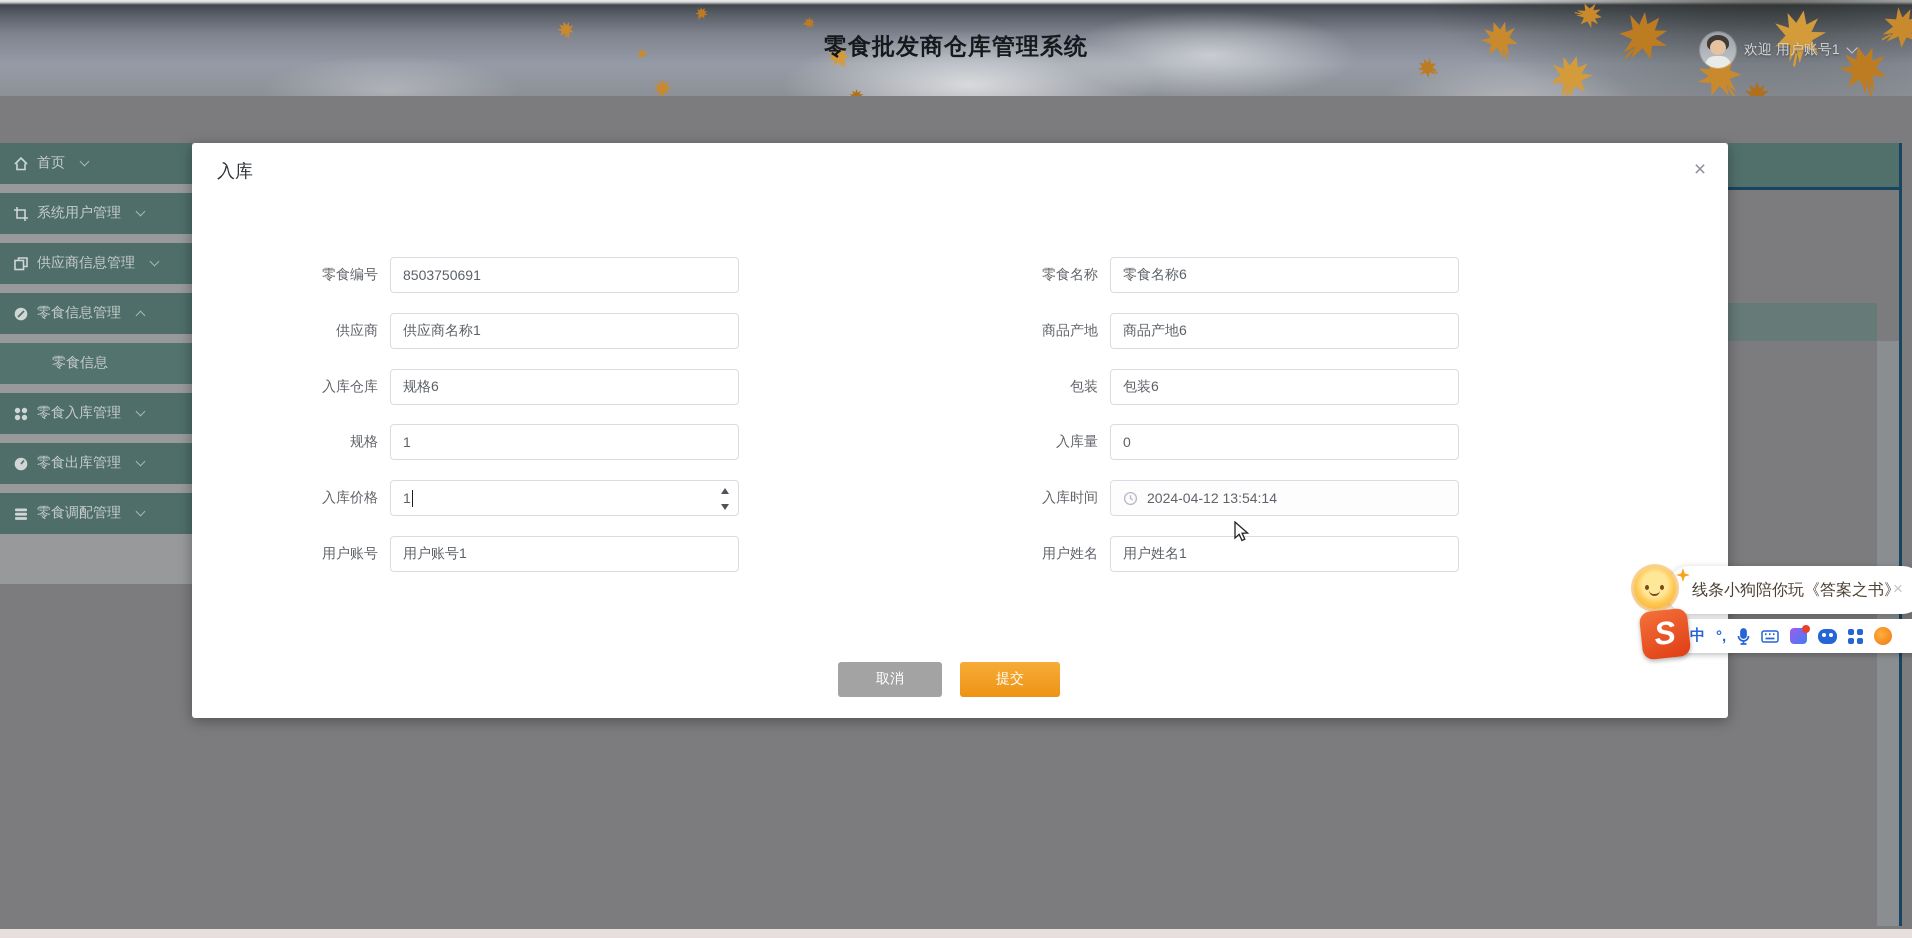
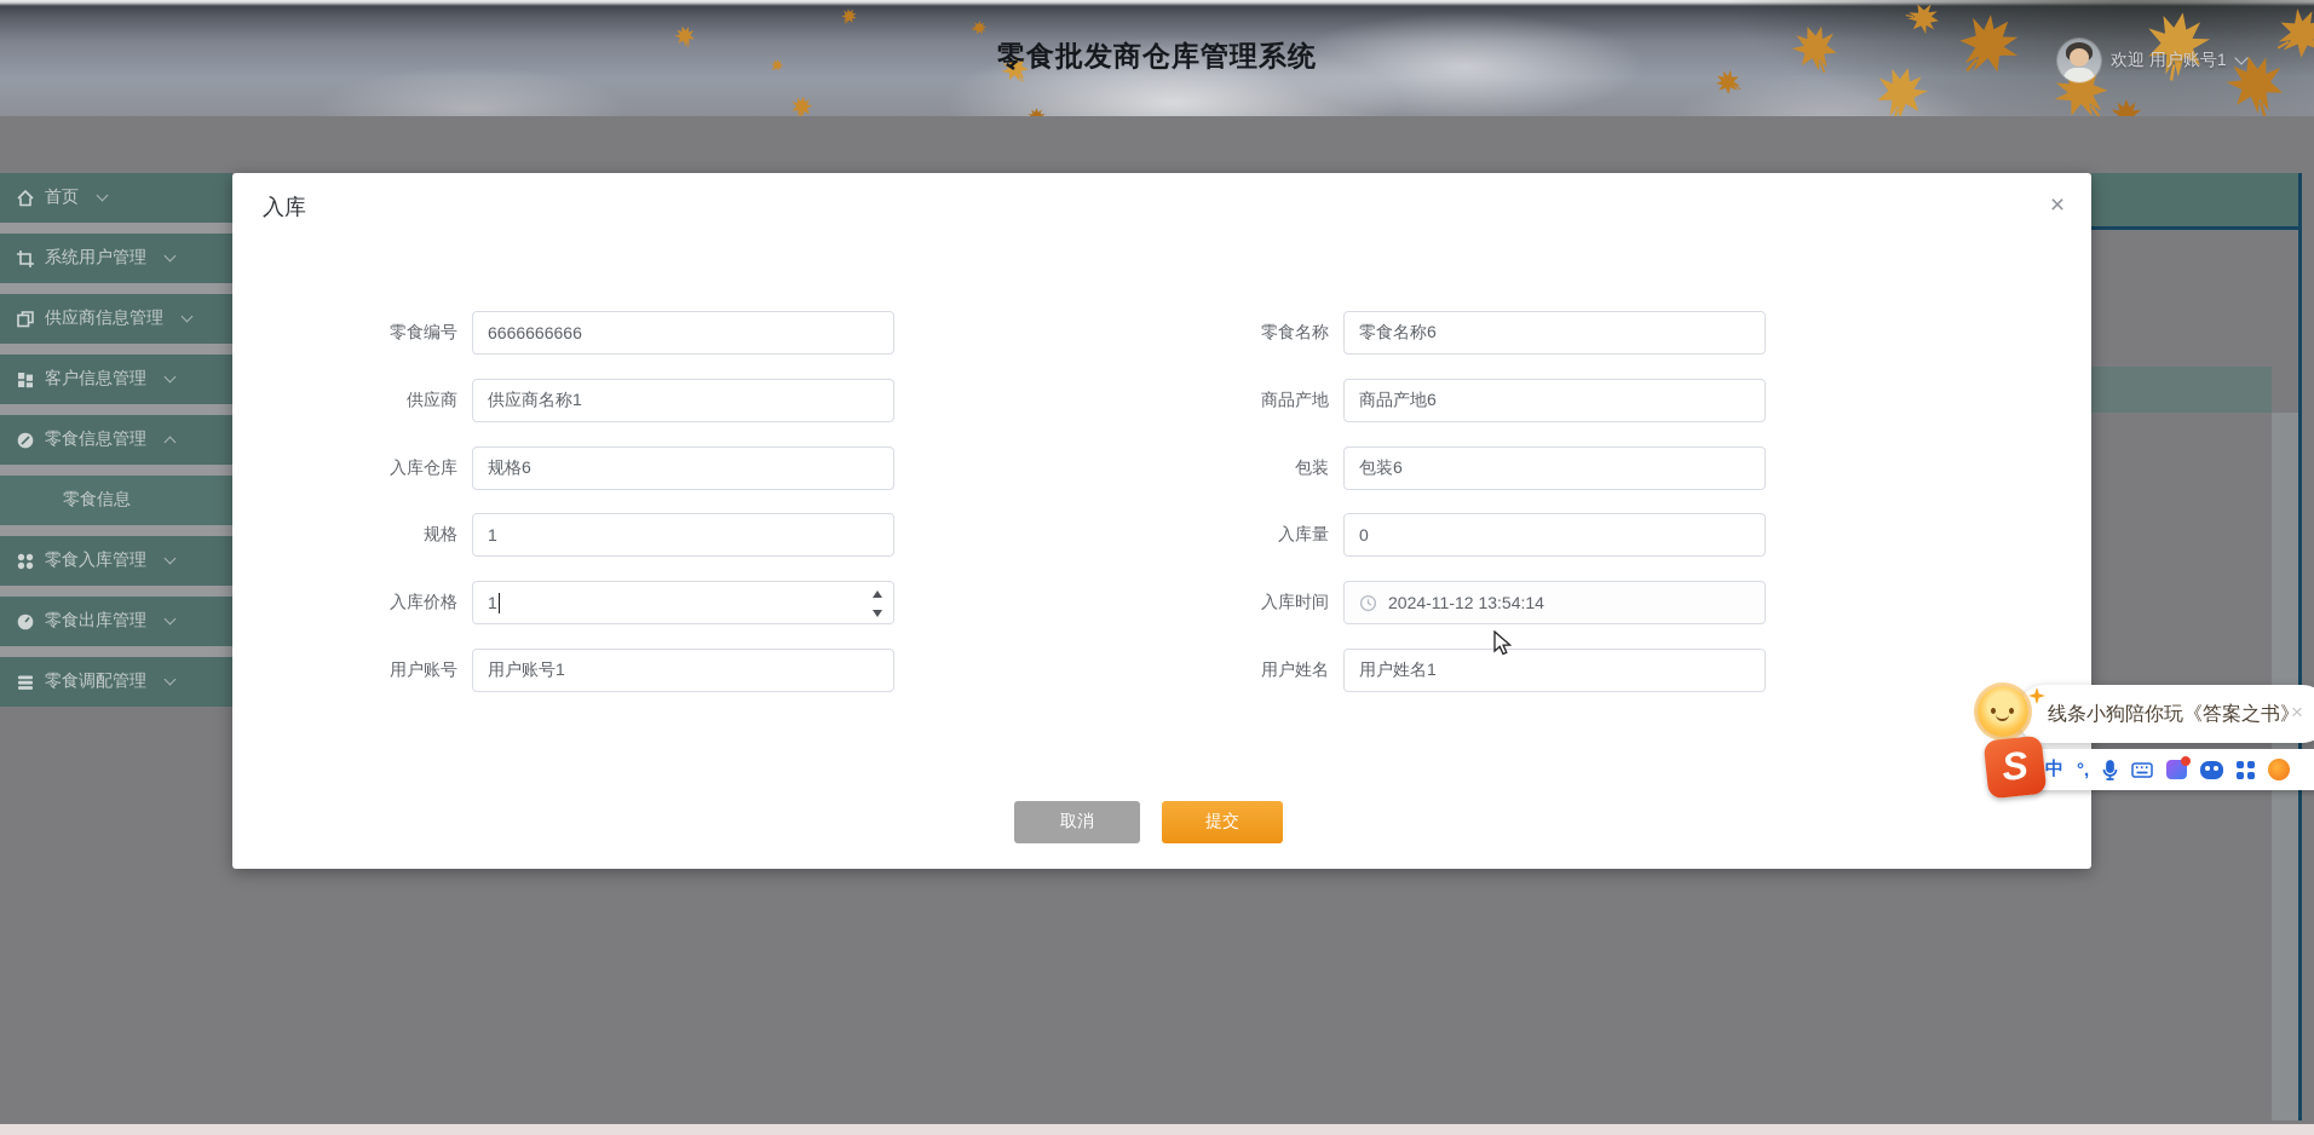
  零食批发商仓库管理系统
  欢迎 用户账号1
  首页
  系统用户管理
  供应商信息管理
+ 客户信息管理
  零食信息管理
  零食信息
  零食入库管理
  零食出库管理
  零食调配管理
  入库
  ×
  零食编号
- 8503750691
+ 6666666666
  零食名称
  零食名称6
  供应商
  供应商名称1
  商品产地
  商品产地6
  入库仓库
  规格6
  包装
  包装6
  规格
  1
  入库量
  0
  入库价格
  1
  入库时间
- 2024-04-12 13:54:14
+ 2024-11-12 13:54:14
  用户账号
  用户账号1
  用户姓名
  用户姓名1
  取消
  提交
  线条小狗陪你玩《答案之书》
  ×
  中
  °,
